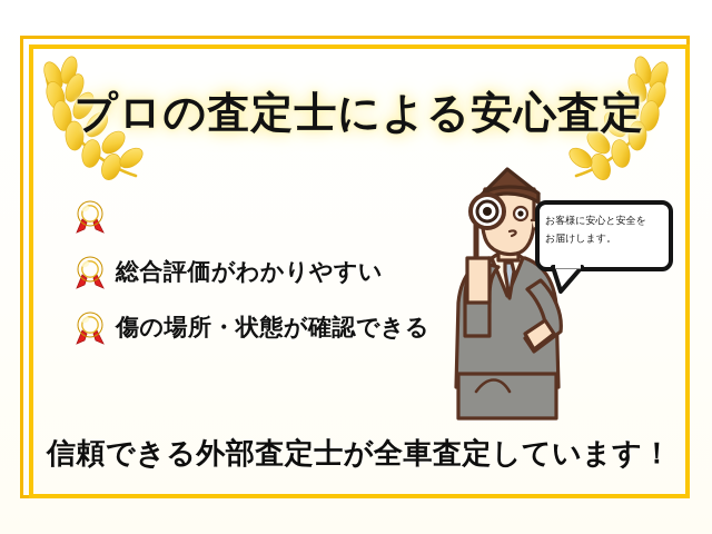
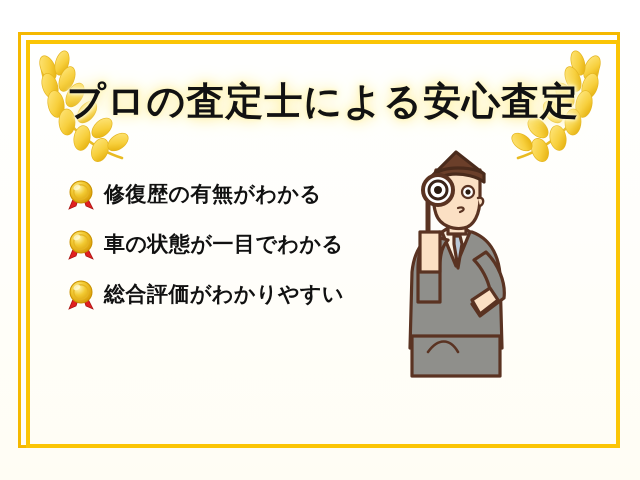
  プロの査定士による安心査定
+ 修復歴の有無がわかる
+ 車の状態が一目でわかる
  総合評価がわかりやすい
- 傷の場所・状態が確認できる
- お客様に安心と安全を
- お届けします。
- 信頼できる外部査定士が全車査定しています！
